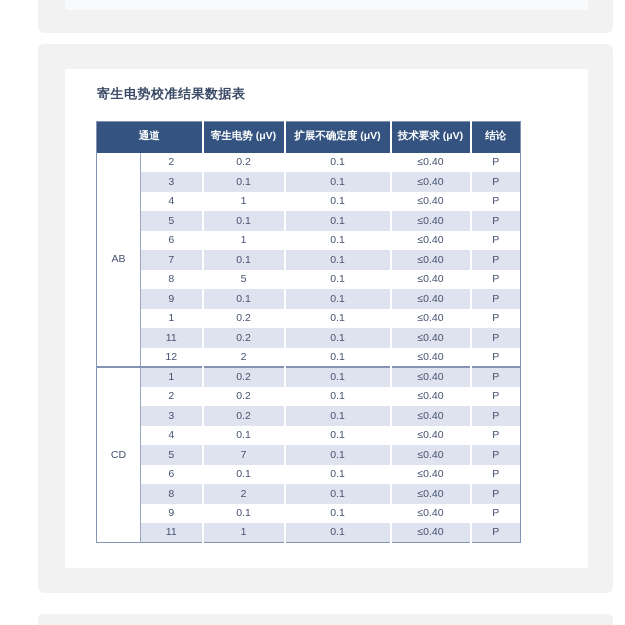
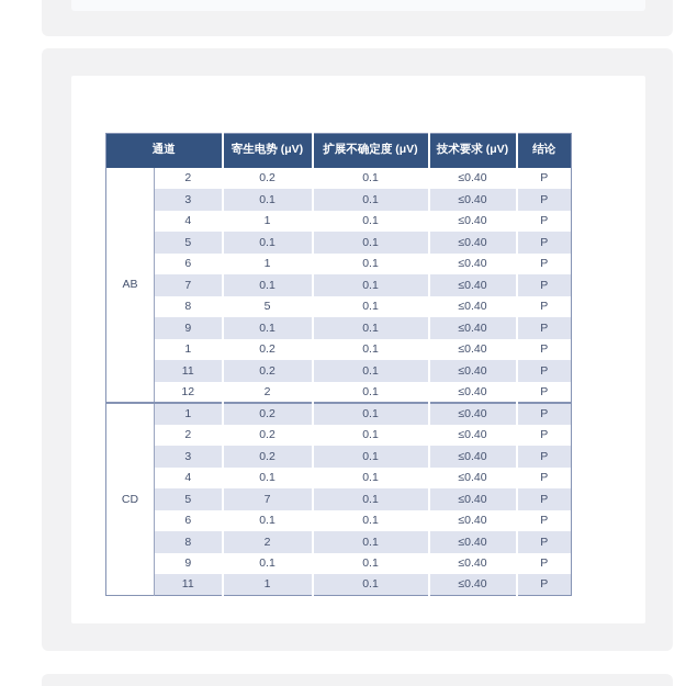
- 寄生电势校准结果数据表
  通道	寄生电势 (μV)	扩展不确定度 (μV)	技术要求 (μV)	结论
  AB	2	0.2	0.1	≤0.40	P
  3	0.1	0.1	≤0.40	P
  4	1	0.1	≤0.40	P
  5	0.1	0.1	≤0.40	P
  6	1	0.1	≤0.40	P
  7	0.1	0.1	≤0.40	P
  8	5	0.1	≤0.40	P
  9	0.1	0.1	≤0.40	P
  1	0.2	0.1	≤0.40	P
  11	0.2	0.1	≤0.40	P
  12	2	0.1	≤0.40	P
  CD	1	0.2	0.1	≤0.40	P
  2	0.2	0.1	≤0.40	P
  3	0.2	0.1	≤0.40	P
  4	0.1	0.1	≤0.40	P
  5	7	0.1	≤0.40	P
  6	0.1	0.1	≤0.40	P
  8	2	0.1	≤0.40	P
  9	0.1	0.1	≤0.40	P
  11	1	0.1	≤0.40	P
